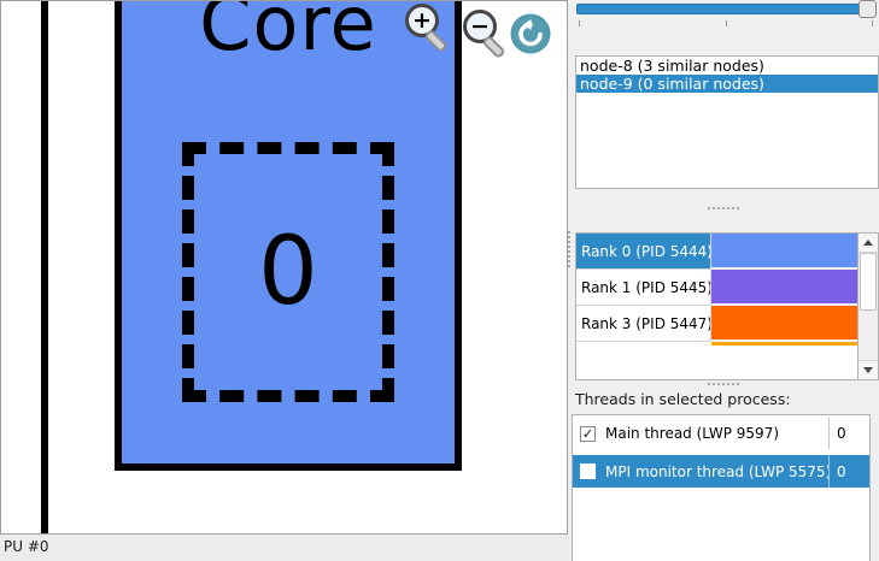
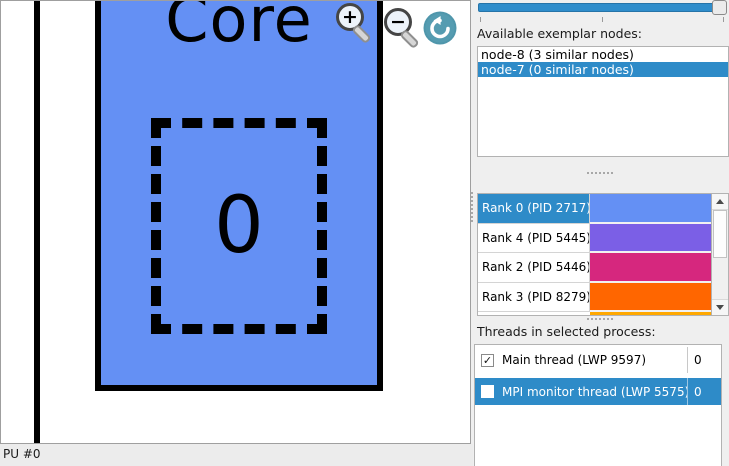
  Core
  0
  +
  −
  PU #0
+ Available exemplar nodes:
  node-8 (3 similar nodes)
- node-9 (0 similar nodes)
+ node-7 (0 similar nodes)
- Rank 0 (PID 5444)
+ Rank 0 (PID 2717)
- Rank 1 (PID 5445)
+ Rank 4 (PID 5445)
+ Rank 2 (PID 5446)
- Rank 3 (PID 5447)
+ Rank 3 (PID 8279)
  Threads in selected process:
  ✓
  Main thread (LWP 9597)
  0
  MPI monitor thread (LWP 5575)
  0
